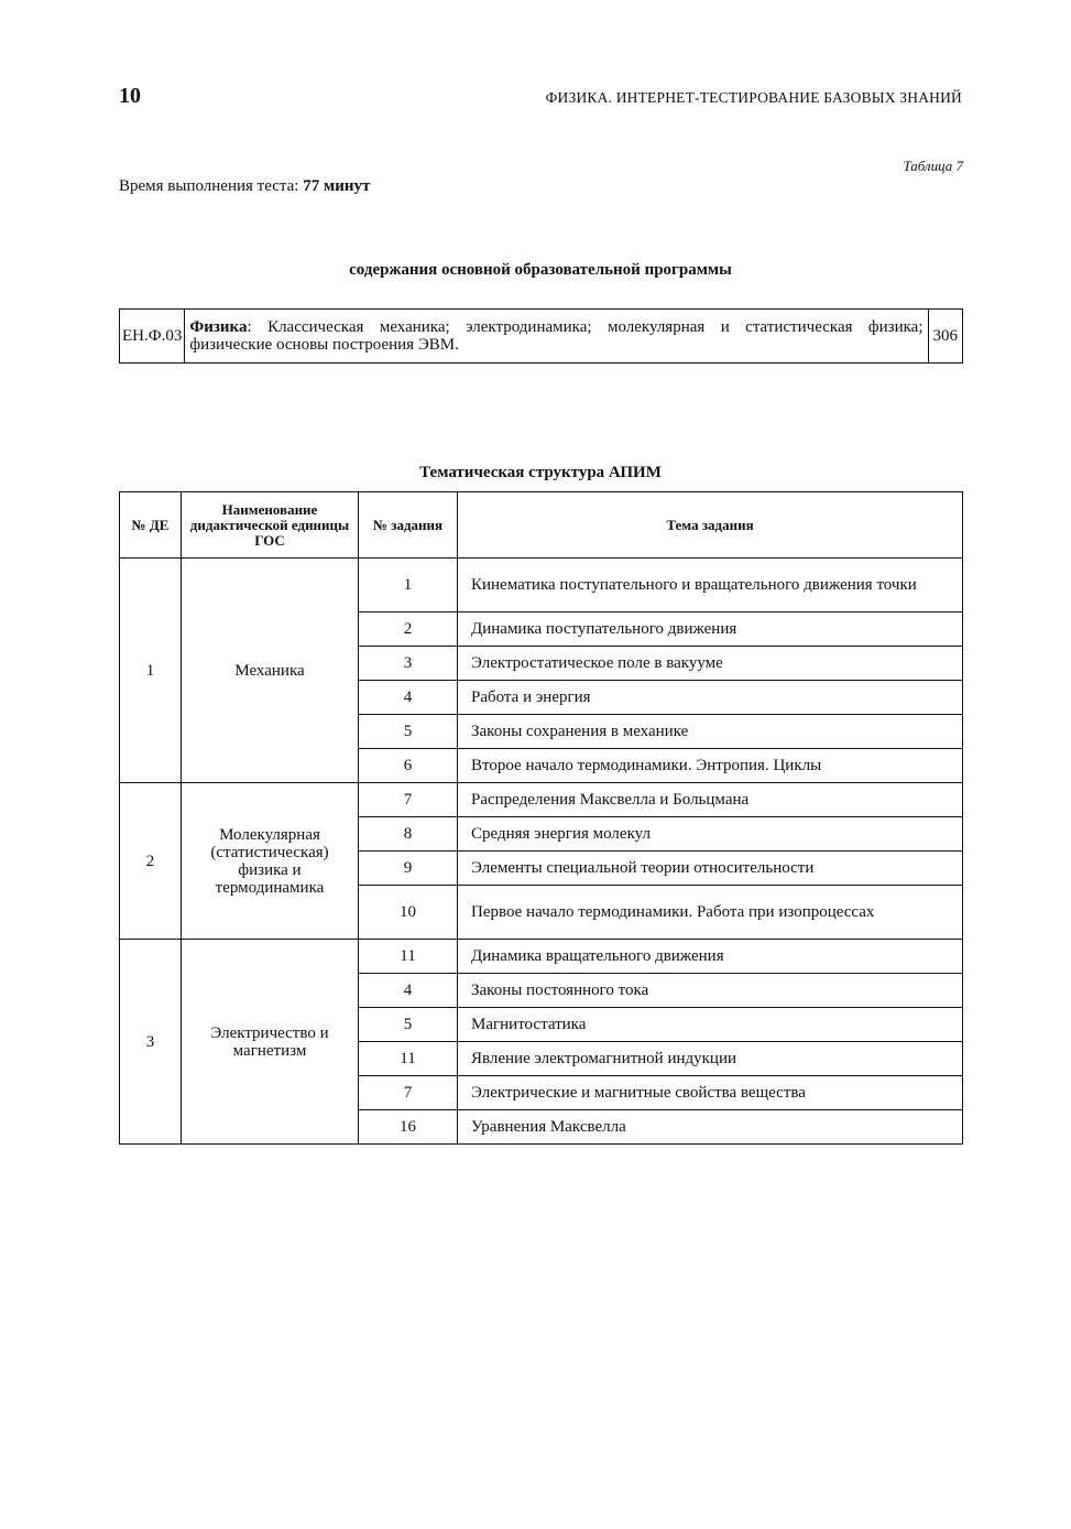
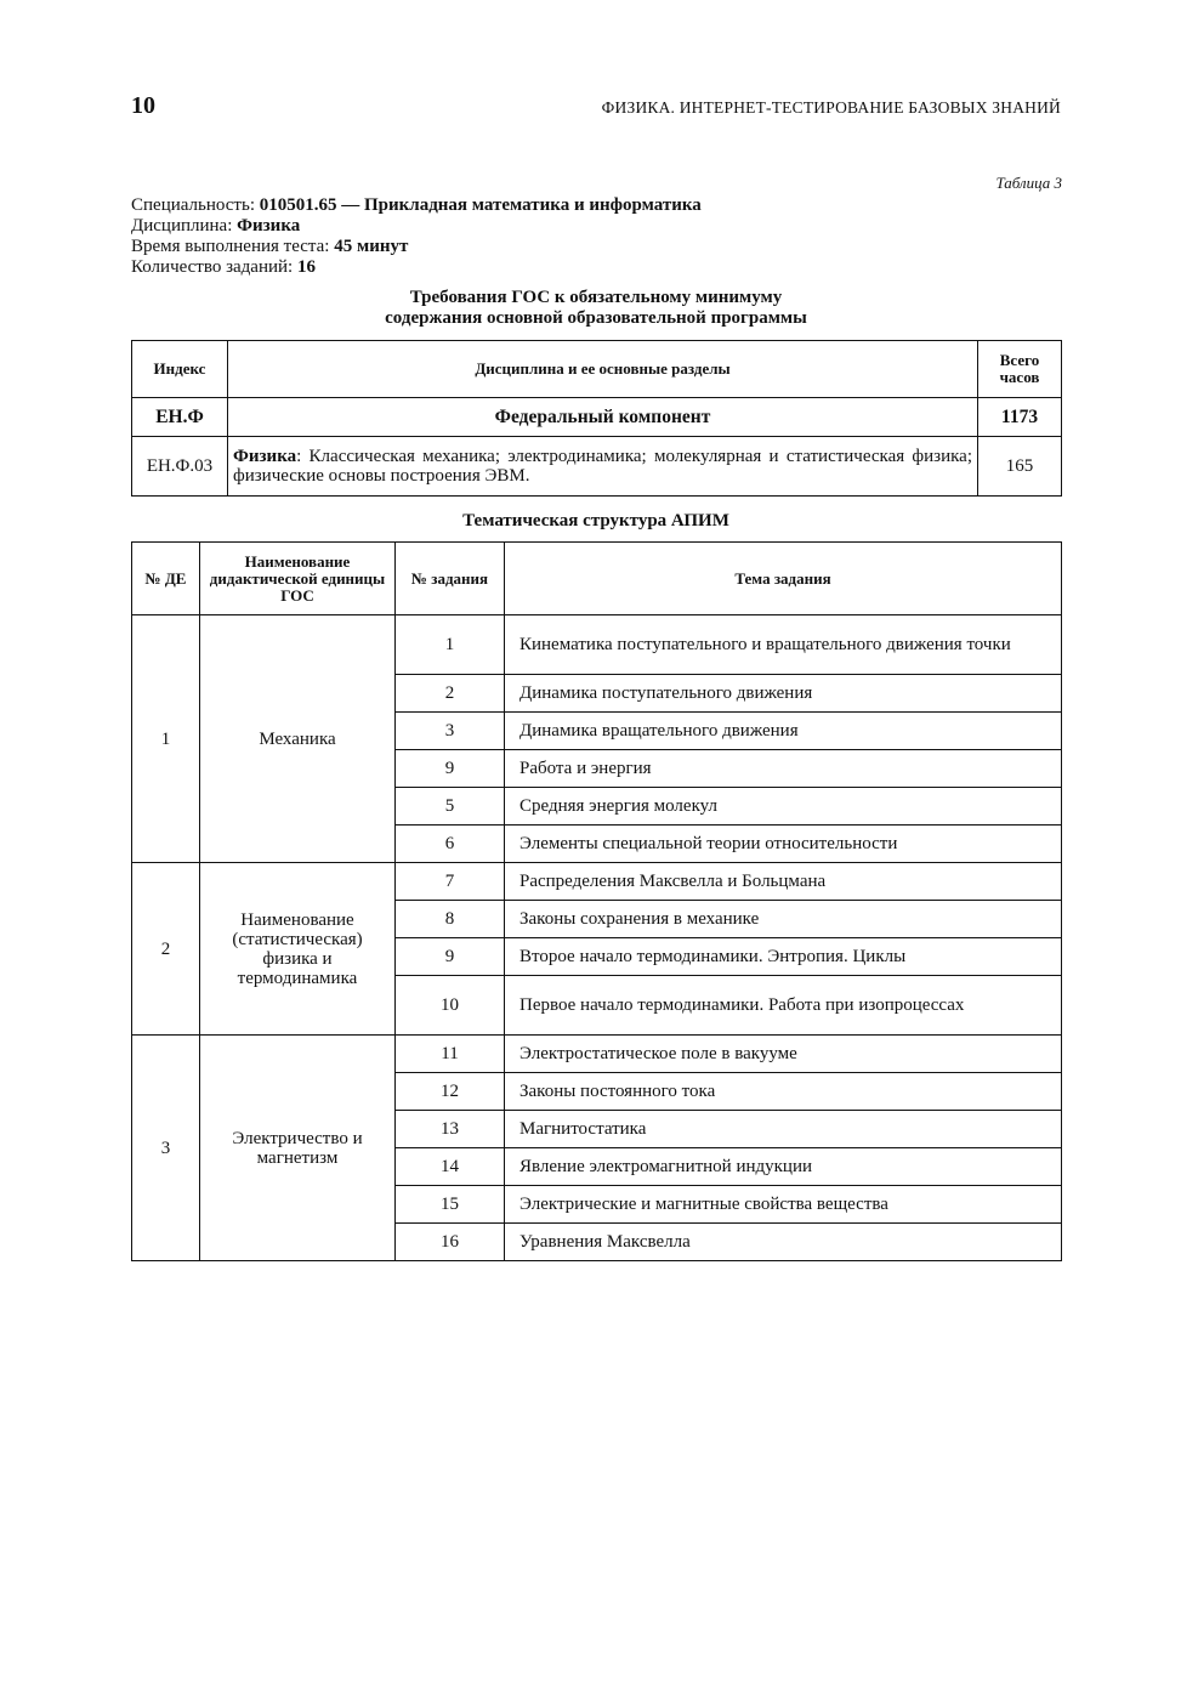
  10
  ФИЗИКА. ИНТЕРНЕТ-ТЕСТИРОВАНИЕ БАЗОВЫХ ЗНАНИЙ
- Таблица 7
+ Таблица 3
+ Специальность: 010501.65 — Прикладная математика и информатика
+ Дисциплина: Физика
- Время выполнения теста: 77 минут
+ Время выполнения теста: 45 минут
+ Количество заданий: 16
+ Требования ГОС к обязательному минимуму
  содержания основной образовательной программы
+ Индекс	Дисциплина и ее основные разделы	Всего часов
+ ЕН.Ф	Федеральный компонент	1173
- ЕН.Ф.03	Физика: Классическая механика; электродинамика; молекулярная и статистическая физика; физические основы построения ЭВМ.	306
+ ЕН.Ф.03	Физика: Классическая механика; электродинамика; молекулярная и статистическая физика; физические основы построения ЭВМ.	165
  Тематическая структура АПИМ
  № ДЕ	Наименование дидактической единицы ГОС	№ задания	Тема задания
  1	Механика	1	Кинематика поступательного и вращательного движения точки
  2	Динамика поступательного движения
- 3	Электростатическое поле в вакууме
+ 3	Динамика вращательного движения
- 4	Работа и энергия
+ 9	Работа и энергия
- 5	Законы сохранения в механике
+ 5	Средняя энергия молекул
- 6	Второе начало термодинамики. Энтропия. Циклы
+ 6	Элементы специальной теории относительности
- 2	Молекулярная (статистическая) физика и термодинамика	7	Распределения Максвелла и Больцмана
+ 2	Наименование (статистическая) физика и термодинамика	7	Распределения Максвелла и Больцмана
- 8	Средняя энергия молекул
+ 8	Законы сохранения в механике
- 9	Элементы специальной теории относительности
+ 9	Второе начало термодинамики. Энтропия. Циклы
  10	Первое начало термодинамики. Работа при изопроцессах
- 3	Электричество и магнетизм	11	Динамика вращательного движения
+ 3	Электричество и магнетизм	11	Электростатическое поле в вакууме
- 4	Законы постоянного тока
+ 12	Законы постоянного тока
- 5	Магнитостатика
+ 13	Магнитостатика
- 11	Явление электромагнитной индукции
+ 14	Явление электромагнитной индукции
- 7	Электрические и магнитные свойства вещества
+ 15	Электрические и магнитные свойства вещества
  16	Уравнения Максвелла
